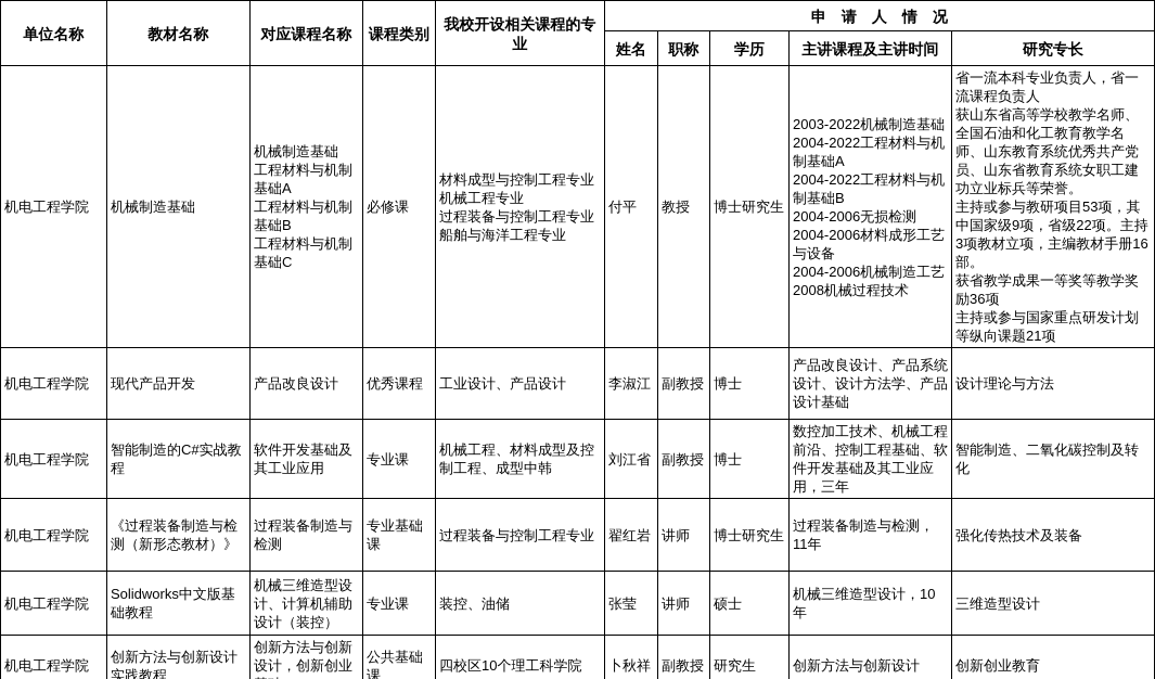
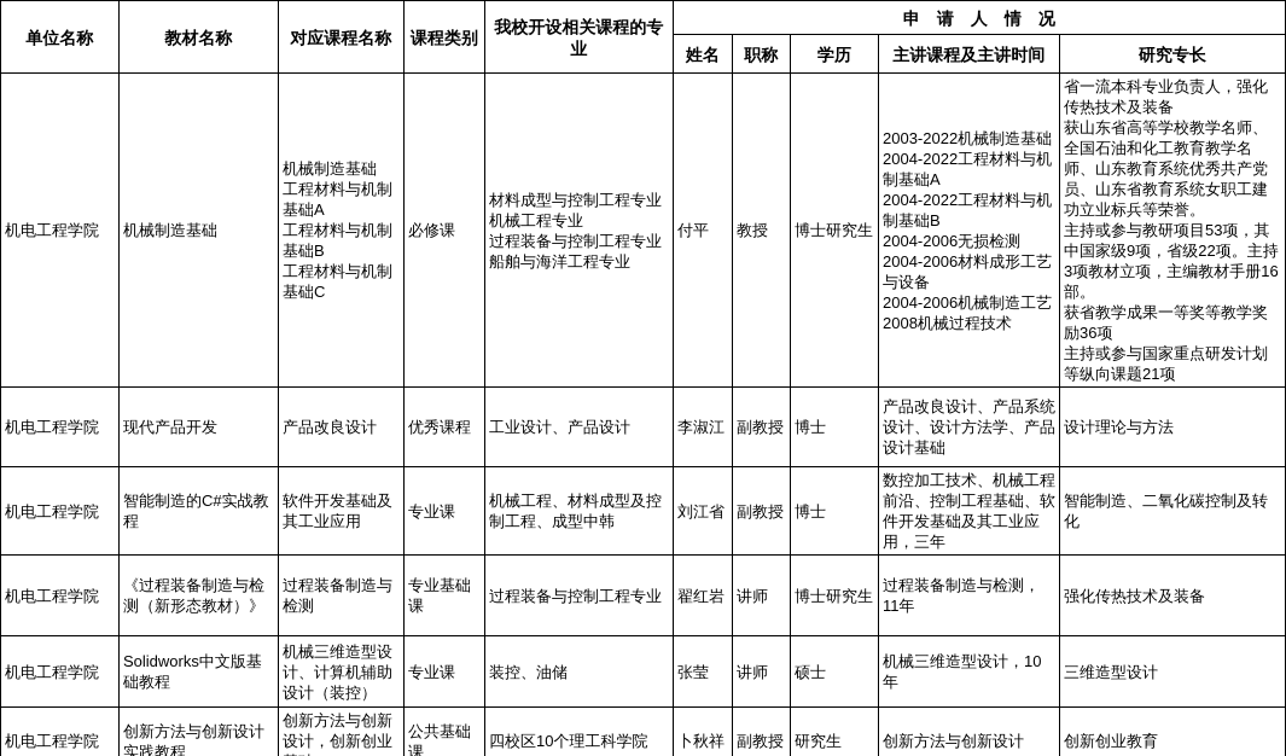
  单位名称	教材名称	对应课程名称	课程类别	我校开设相关课程的专业	申请人情况
  姓名	职称	学历	主讲课程及主讲时间	研究专长
- 机电工程学院	机械制造基础	机械制造基础 工程材料与机制基础A 工程材料与机制基础B 工程材料与机制基础C	必修课	材料成型与控制工程专业 机械工程专业 过程装备与控制工程专业 船舶与海洋工程专业	付平	教授	博士研究生	2003-2022机械制造基础 2004-2022工程材料与机制基础A 2004-2022工程材料与机制基础B 2004-2006无损检测 2004-2006材料成形工艺与设备 2004-2006机械制造工艺 2008机械过程技术	省一流本科专业负责人，省一流课程负责人 获山东省高等学校教学名师、全国石油和化工教育教学名师、山东教育系统优秀共产党员、山东省教育系统女职工建功立业标兵等荣誉。 主持或参与教研项目53项，其中国家级9项，省级22项。主持3项教材立项，主编教材手册16部。 获省教学成果一等奖等教学奖励36项 主持或参与国家重点研发计划等纵向课题21项
+ 机电工程学院	机械制造基础	机械制造基础 工程材料与机制基础A 工程材料与机制基础B 工程材料与机制基础C	必修课	材料成型与控制工程专业 机械工程专业 过程装备与控制工程专业 船舶与海洋工程专业	付平	教授	博士研究生	2003-2022机械制造基础 2004-2022工程材料与机制基础A 2004-2022工程材料与机制基础B 2004-2006无损检测 2004-2006材料成形工艺与设备 2004-2006机械制造工艺 2008机械过程技术	省一流本科专业负责人，强化传热技术及装备 获山东省高等学校教学名师、全国石油和化工教育教学名师、山东教育系统优秀共产党员、山东省教育系统女职工建功立业标兵等荣誉。 主持或参与教研项目53项，其中国家级9项，省级22项。主持3项教材立项，主编教材手册16部。 获省教学成果一等奖等教学奖励36项 主持或参与国家重点研发计划等纵向课题21项
  机电工程学院	现代产品开发	产品改良设计	优秀课程	工业设计、产品设计	李淑江	副教授	博士	产品改良设计、产品系统设计、设计方法学、产品设计基础	设计理论与方法
  机电工程学院	智能制造的C#实战教程	软件开发基础及其工业应用	专业课	机械工程、材料成型及控制工程、成型中韩	刘江省	副教授	博士	数控加工技术、机械工程前沿、控制工程基础、软件开发基础及其工业应用，三年	智能制造、二氧化碳控制及转化
  机电工程学院	《过程装备制造与检测（新形态教材）》	过程装备制造与检测	专业基础课	过程装备与控制工程专业	翟红岩	讲师	博士研究生	过程装备制造与检测，11年	强化传热技术及装备
  机电工程学院	Solidworks中文版基础教程	机械三维造型设计、计算机辅助设计（装控）	专业课	装控、油储	张莹	讲师	硕士	机械三维造型设计，10年	三维造型设计
  机电工程学院	创新方法与创新设计实践教程	创新方法与创新设计，创新创业	公共基础课	四校区10个理工科学院	卜秋祥	副教授	研究生	创新方法与创新设计	创新创业教育
